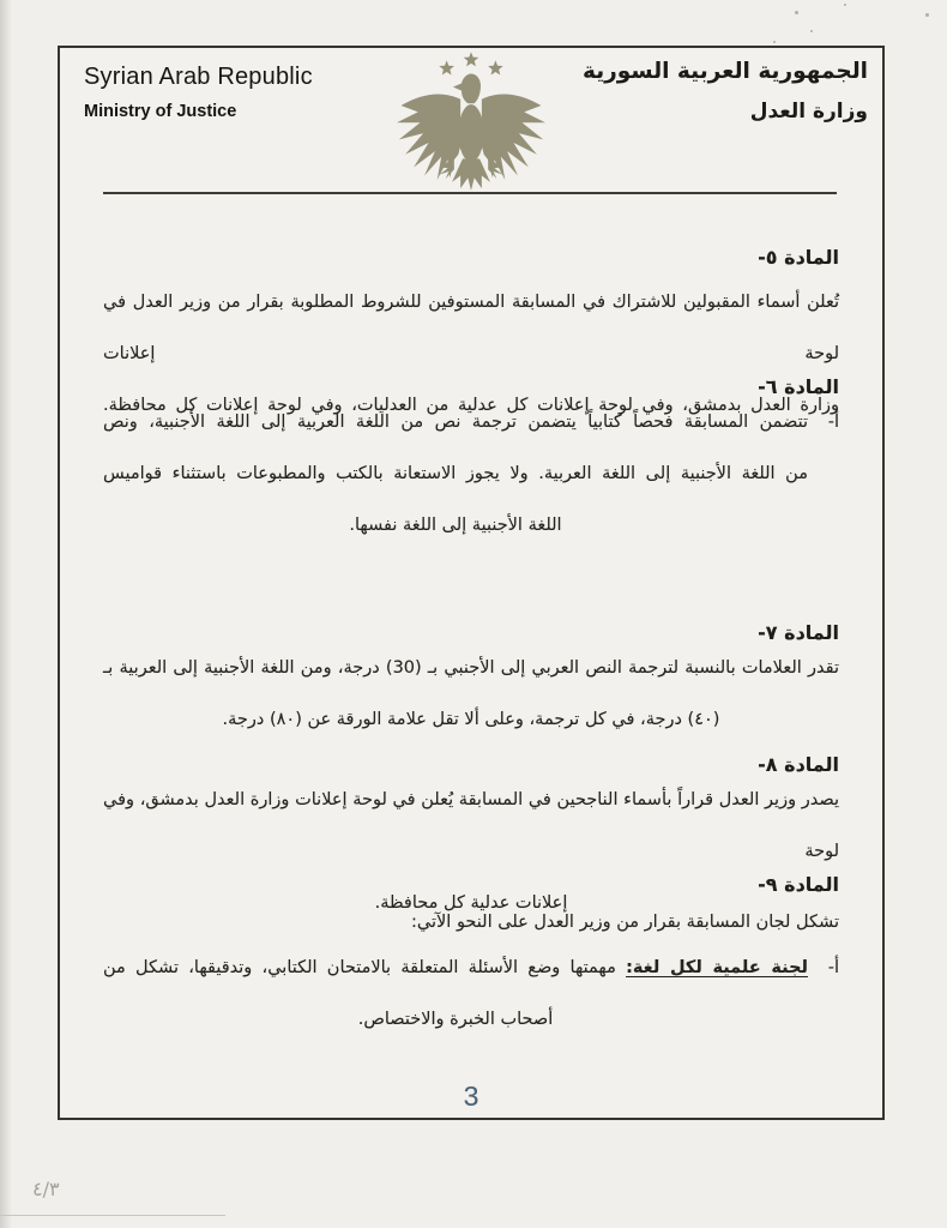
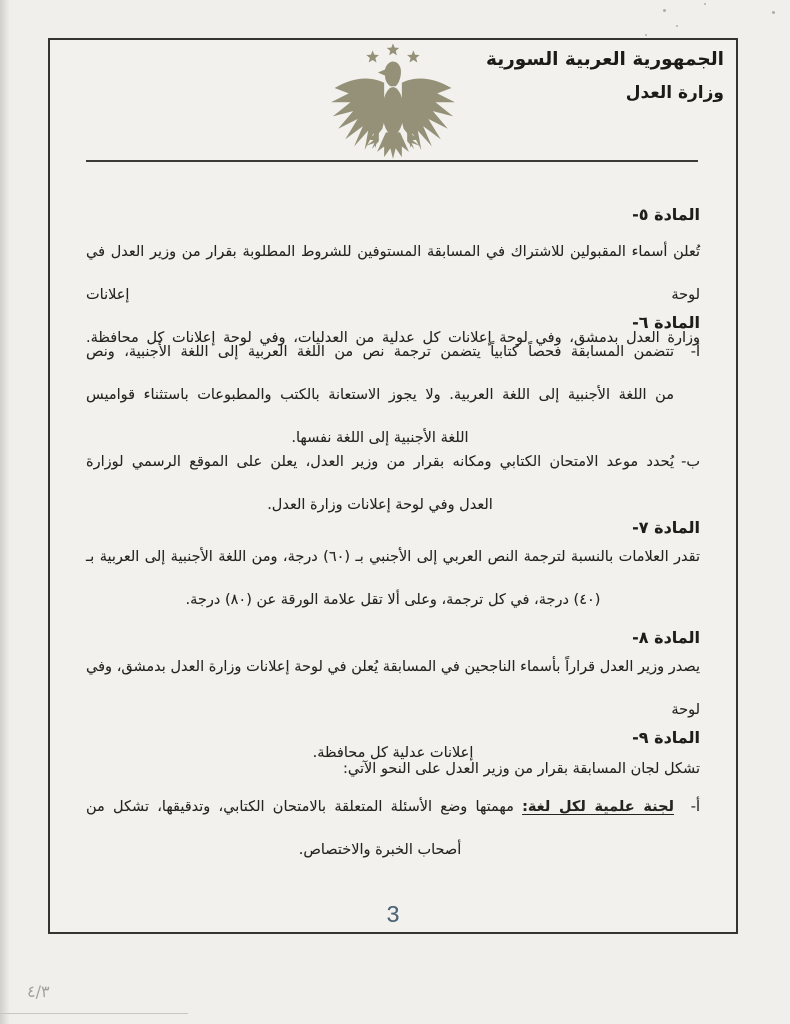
- Syrian Arab Republic
- Ministry of Justice
  الجمهورية العربية السورية
  وزارة العدل
  المادة ٥-
  تُعلن أسماء المقبولين للاشتراك في المسابقة المستوفين للشروط المطلوبة بقرار من وزير العدل في لوحة إعلانات
  وزارة العدل بدمشق، وفي لوحة إعلانات كل عدلية من العدليات، وفي لوحة إعلانات كل محافظة.
  المادة ٦-
  أ-
  تتضمن المسابقة فحصاً كتابياً يتضمن ترجمة نص من اللغة العربية إلى اللغة الأجنبية، ونص
  من اللغة الأجنبية إلى اللغة العربية. ولا يجوز الاستعانة بالكتب والمطبوعات باستثناء قواميس
  اللغة الأجنبية إلى اللغة نفسها.
+ ب-
+ يُحدد موعد الامتحان الكتابي ومكانه بقرار من وزير العدل، يعلن على الموقع الرسمي لوزارة
+ العدل وفي لوحة إعلانات وزارة العدل.
  المادة ٧-
- تقدر العلامات بالنسبة لترجمة النص العربي إلى الأجنبي بـ (30) درجة، ومن اللغة الأجنبية إلى العربية بـ
+ تقدر العلامات بالنسبة لترجمة النص العربي إلى الأجنبي بـ (٦٠) درجة، ومن اللغة الأجنبية إلى العربية بـ
  (٤٠) درجة، في كل ترجمة، وعلى ألا تقل علامة الورقة عن (٨٠) درجة.
  المادة ٨-
  يصدر وزير العدل قراراً بأسماء الناجحين في المسابقة يُعلن في لوحة إعلانات وزارة العدل بدمشق، وفي لوحة
  إعلانات عدلية كل محافظة.
  المادة ٩-
  تشكل لجان المسابقة بقرار من وزير العدل على النحو الآتي:
  أ-
  لجنة علمية لكل لغة: مهمتها وضع الأسئلة المتعلقة بالامتحان الكتابي، وتدقيقها، تشكل من
  أصحاب الخبرة والاختصاص.
  3
  ٤/٣
